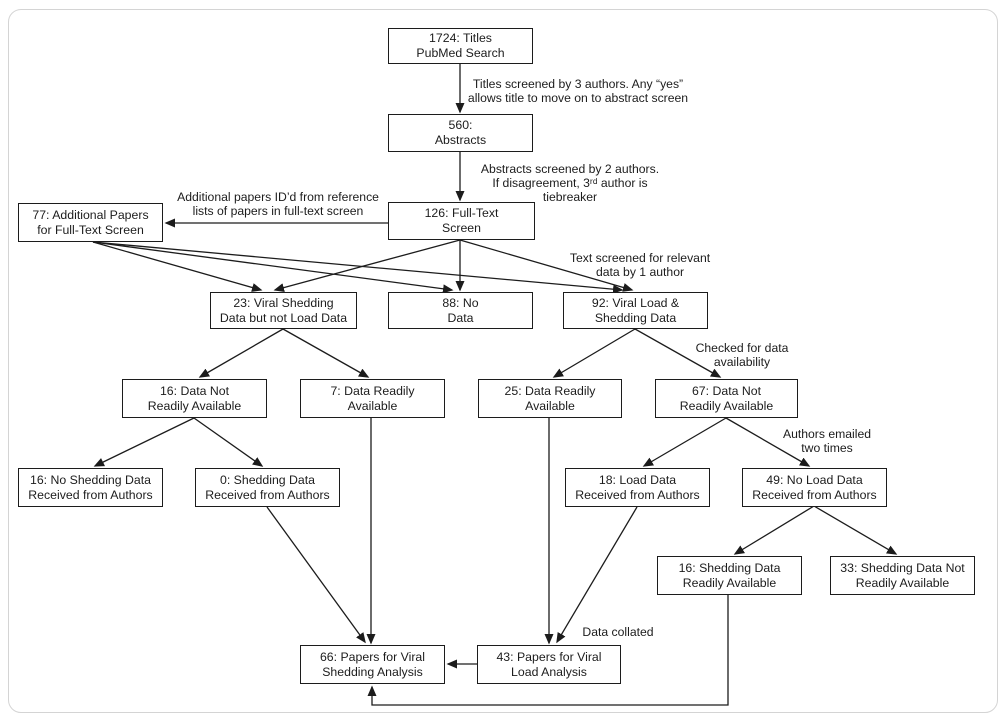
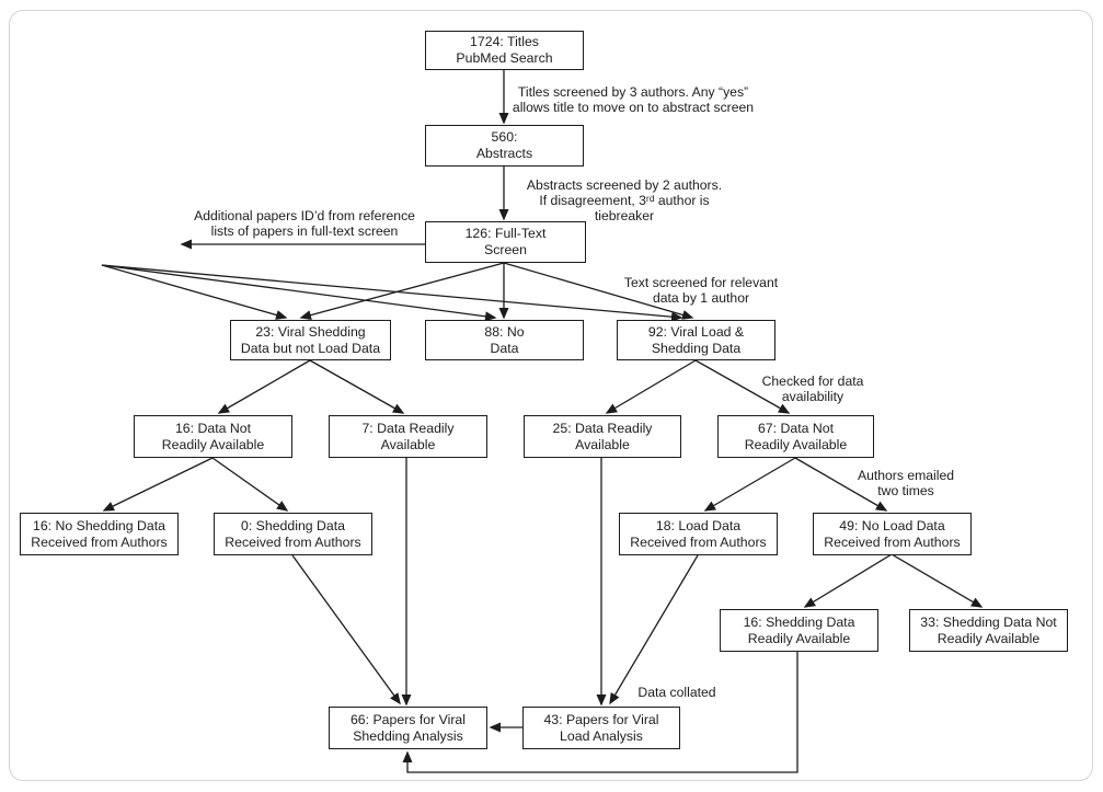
  1724: Titles
  PubMed Search
  560:
  Abstracts
  126: Full-Text
  Screen
- 77: Additional Papers
- for Full-Text Screen
  23: Viral Shedding
  Data but not Load Data
  88: No
  Data
  92: Viral Load &
  Shedding Data
  16: Data Not
  Readily Available
  7: Data Readily
  Available
  25: Data Readily
  Available
  67: Data Not
  Readily Available
  16: No Shedding Data
  Received from Authors
  0: Shedding Data
  Received from Authors
  18: Load Data
  Received from Authors
  49: No Load Data
  Received from Authors
  16: Shedding Data
  Readily Available
  33: Shedding Data Not
  Readily Available
  66: Papers for Viral
  Shedding Analysis
  43: Papers for Viral
  Load Analysis
  Titles screened by 3 authors. Any “yes”
  allows title to move on to abstract screen
  Abstracts screened by 2 authors.
  If disagreement, 3ʳᵈ author is
  tiebreaker
  Additional papers ID’d from reference
  lists of papers in full-text screen
  Text screened for relevant
  data by 1 author
  Checked for data
  availability
  Authors emailed
  two times
  Data collated
